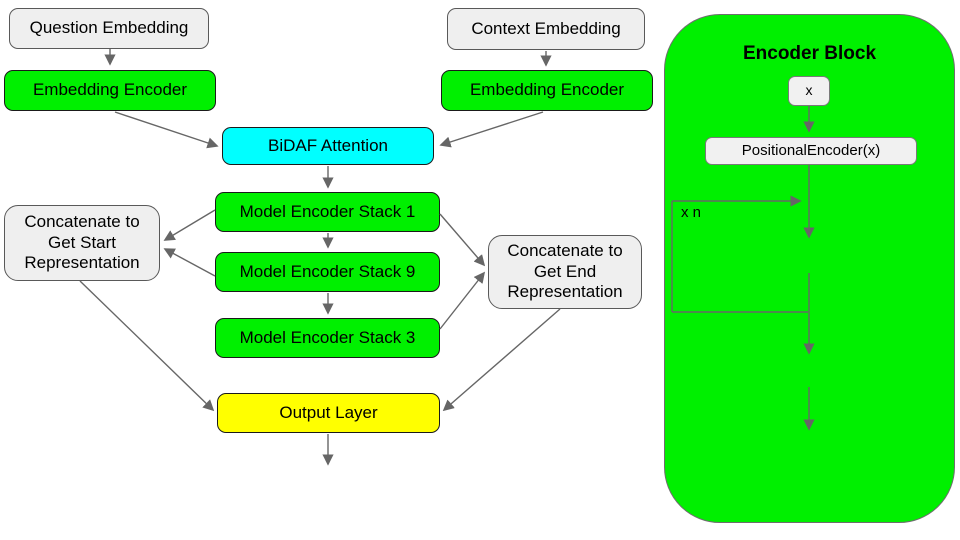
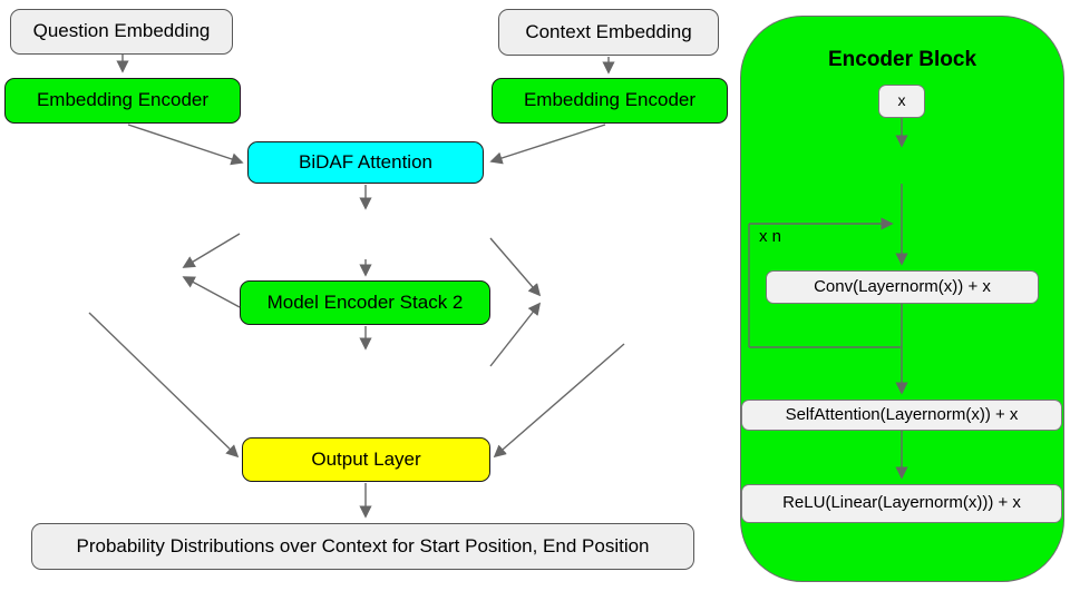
  Question Embedding
  Embedding Encoder
  Context Embedding
  Embedding Encoder
  BiDAF Attention
- Model Encoder Stack 1
- Model Encoder Stack 9
+ Model Encoder Stack 2
- Model Encoder Stack 3
- Concatenate to Get Start Representation
- Concatenate to Get End Representation
  Output Layer
+ Probability Distributions over Context for Start Position, End Position
  Encoder Block
  x
- PositionalEncoder(x)
  x n
+ Conv(Layernorm(x)) + x
+ SelfAttention(Layernorm(x)) + x
+ ReLU(Linear(Layernorm(x))) + x
